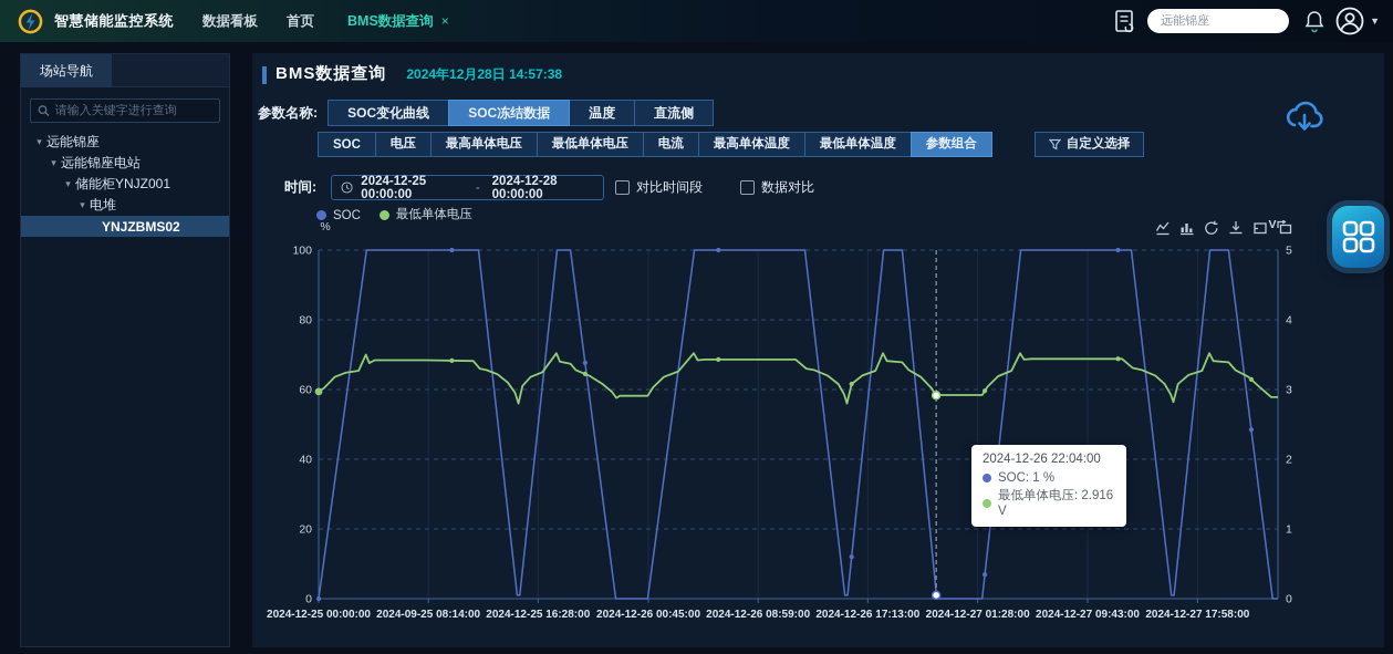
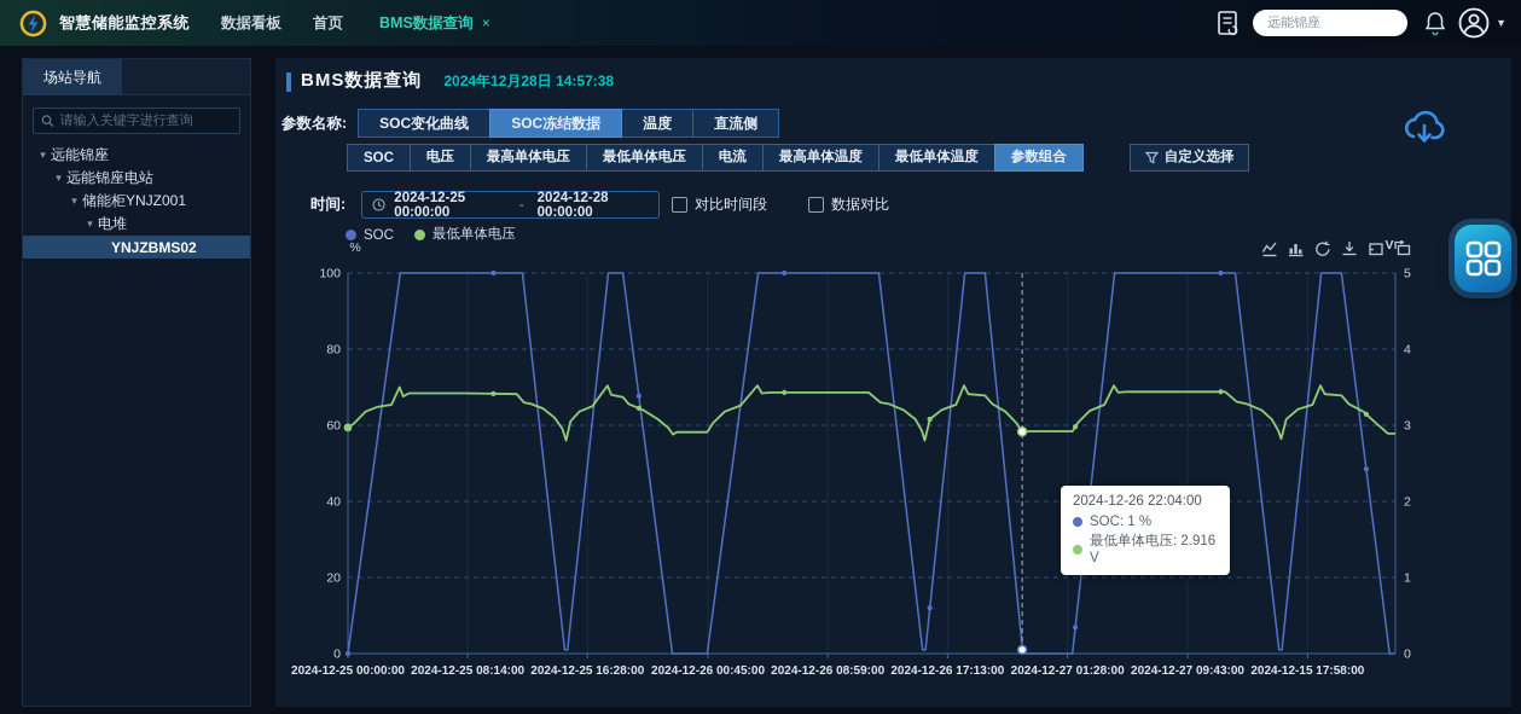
  智慧储能监控系统
  数据看板
  首页
  BMS数据查询
  ×
  远能锦座
  ▼
  场站导航
  请输入关键字进行查询
  ▾
  远能锦座
  ▾
  远能锦座电站
  ▾
  储能柜YNJZ001
  ▾
  电堆
  YNJZBMS02
  BMS数据查询
  2024年12月28日 14:57:38
  参数名称:
  SOC变化曲线
  SOC冻结数据
  温度
  直流侧
  SOC
  电压
  最高单体电压
  最低单体电压
  电流
  最高单体温度
  最低单体温度
  参数组合
  自定义选择
  时间:
  2024-12-25 00:00:00
  -
  2024-12-28 00:00:00
  对比时间段
  数据对比
  SOC
  最低单体电压
  0
  20
  40
  60
  80
  100
  0
  1
  2
  3
  4
  5
  %
  V
  2024-12-25 00:00:00
- 2024-09-25 08:14:00
+ 2024-12-25 08:14:00
  2024-12-25 16:28:00
  2024-12-26 00:45:00
  2024-12-26 08:59:00
  2024-12-26 17:13:00
  2024-12-27 01:28:00
  2024-12-27 09:43:00
- 2024-12-27 17:58:00
+ 2024-12-15 17:58:00
  2024-12-26 22:04:00
  SOC: 1 %
  最低单体电压: 2.916 V
